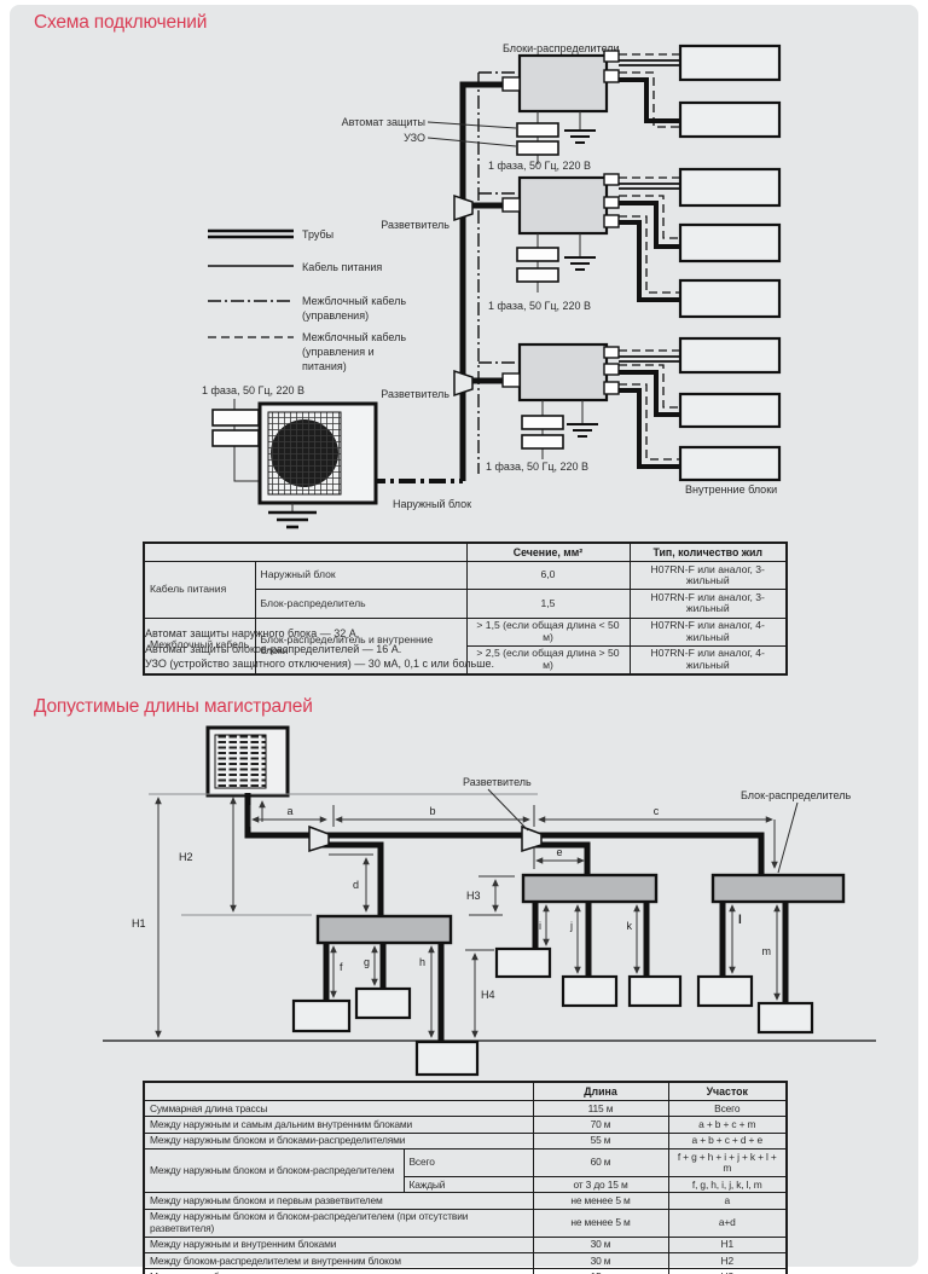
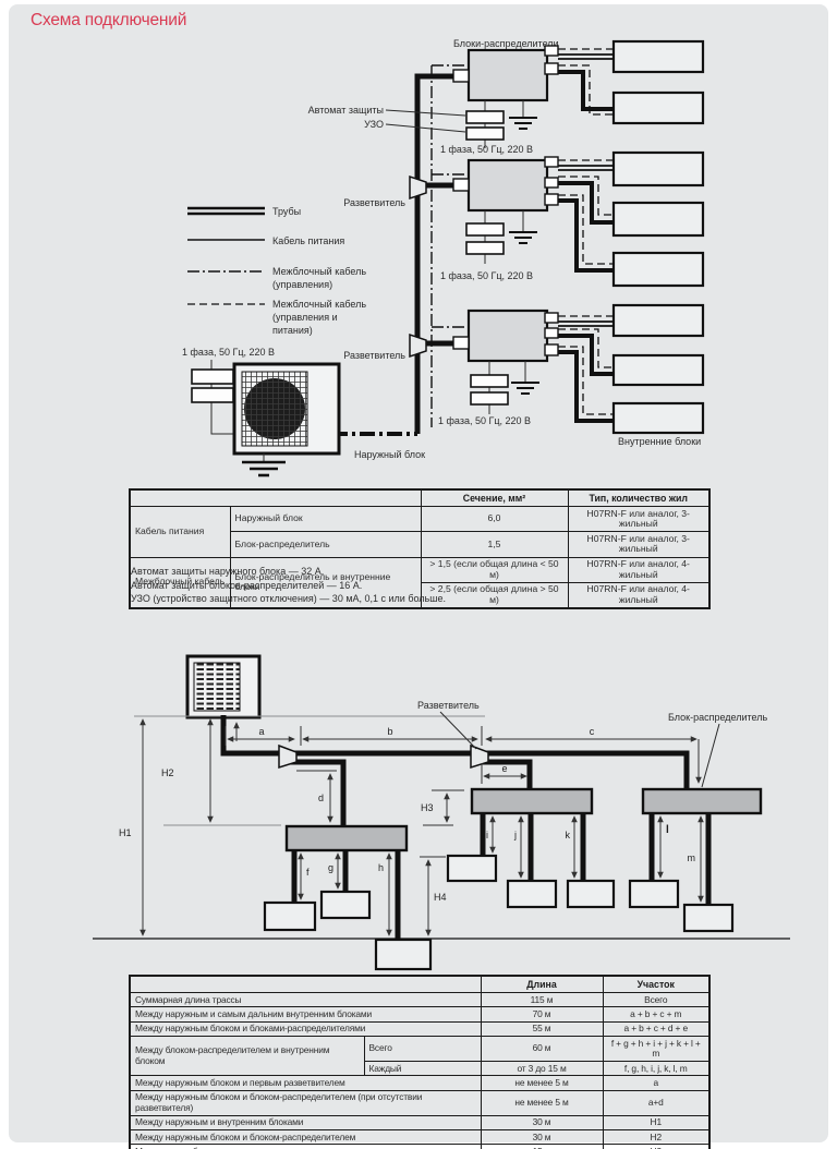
  Схема подключений
- Допустимые длины магистралей
  Разветвитель
  Разветвитель
  Блоки-распределители
  1 фаза, 50 Гц, 220 В
  Автомат защиты
  УЗО
  1 фаза, 50 Гц, 220 В
  1 фаза, 50 Гц, 220 В
  Внутренние блоки
  Трубы
  Кабель питания
  Межблочный кабель
  (управления)
  Межблочный кабель
  (управления и
  питания)
  1 фаза, 50 Гц, 220 В
  Наружный блок
  Разветвитель
  Блок-распределитель
  a
  b
  c
  d
  e
  f
  g
  h
  i
  j
  k
  l
  m
  H1
  H2
  H3
  H4
  	Сечение, мм²	Тип, количество жил
  Кабель питания	Наружный блок	6,0	H07RN-F или аналог, 3-жильный
  Блок-распределитель	1,5	H07RN-F или аналог, 3-жильный
  Межблочный кабель	Блок-распределитель и внутренние блоки	> 1,5 (если общая длина < 50 м)	H07RN-F или аналог, 4-жильный
  > 2,5 (если общая длина > 50 м)	H07RN-F или аналог, 4-жильный
  Автомат защиты наружного блока — 32 А.
  Автомат защиты блоков-распределителей — 16 А.
  УЗО (устройство защитного отключения) — 30 мА, 0,1 с или больше.
  	Длина	Участок
  Суммарная длина трассы	115 м	Всего
  Между наружным и самым дальним внутренним блоками	70 м	a + b + c + m
  Между наружным блоком и блоками-распределителями	55 м	a + b + c + d + e
- Между наружным блоком и блоком-распределителем	Всего	60 м	f + g + h + i + j + k + l + m
+ Между блоком-распределителем и внутренним блоком	Всего	60 м	f + g + h + i + j + k + l + m
  Каждый	от 3 до 15 м	f, g, h, i, j, k, l, m
  Между наружным блоком и первым разветвителем	не менее 5 м	a
  Между наружным блоком и блоком-распределителем (при отсутствии разветвителя)	не менее 5 м	a+d
  Между наружным и внутренним блоками	30 м	H1
- Между блоком-распределителем и внутренним блоком	30 м	H2
+ Между наружным блоком и блоком-распределителем	30 м	H2
